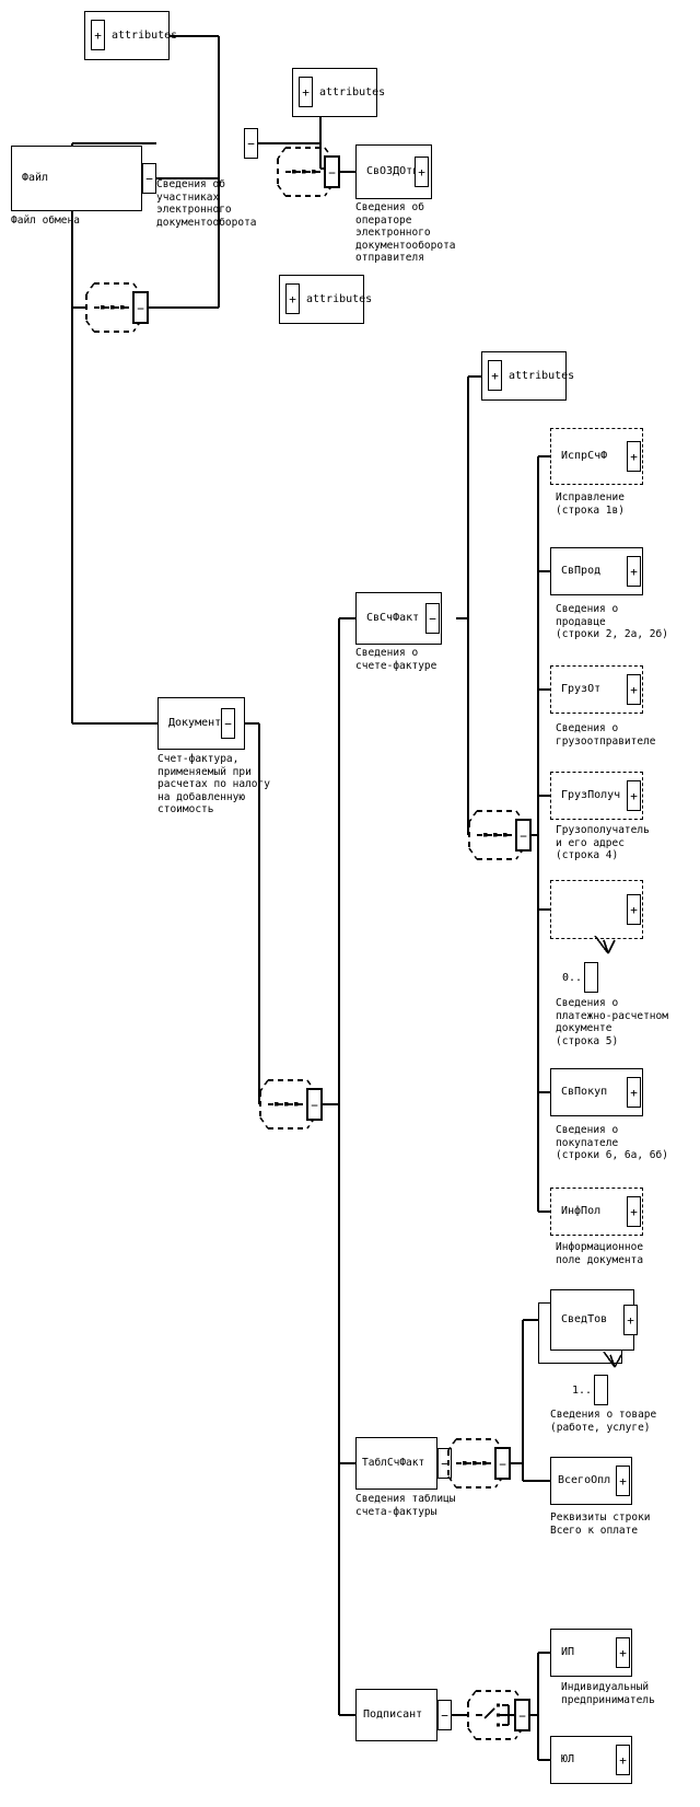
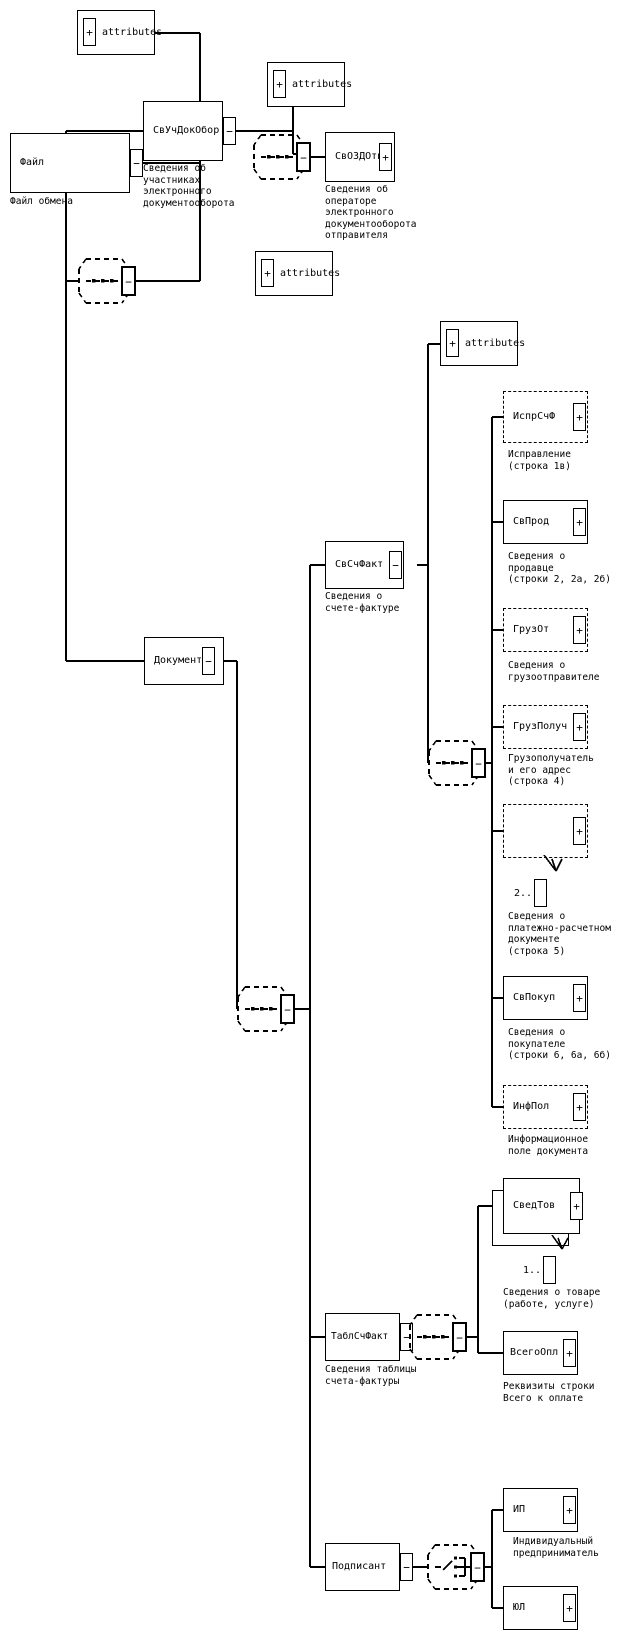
  Файл
  −
  attributes
  +
+ СвУчДокОбор
  −
  attributes
  +
  СвОЗДОт
  +
  attributes
  +
  Документ
  −
  СвСчФакт
  −
  attributes
  +
  ИспрСчФ
  +
  СвПрод
  +
  ГрузОт
  +
  ГрузПолуч
  +
  +
- 0..
+ 2..
  СвПокуп
  +
  ИнфПол
  +
  СведТов
  +
  1..
  ТаблСчФакт
  −
  ВсегоОпл
  +
  Подписант
  −
  ИП
  +
  ЮЛ
  +
  −
  −
  −
  −
  −
  −
  Файл обмена
  Сведения об
  участниках
  электронного
  документооборота
  Сведения об
  операторе
  электронного
  документооборота
  отправителя
- Счет-фактура,
- применяемый при
- расчетах по налогу
- на добавленную
- стоимость
  Сведения о
  счете-фактуре
  Исправление
  (строка 1в)
  Сведения о
  продавце
  (строки 2, 2а, 2б)
  Сведения о
  грузоотправителе
  Грузополучатель
  и его адрес
  (строка 4)
  Сведения о
  платежно-расчетном
  документе
  (строка 5)
  Сведения о
  покупателе
  (строки 6, 6а, 6б)
  Информационное
  поле документа
  Сведения о товаре
  (работе, услуге)
  Сведения таблицы
  счета-фактуры
  Реквизиты строки
  Всего к оплате
  Индивидуальный
  предприниматель
